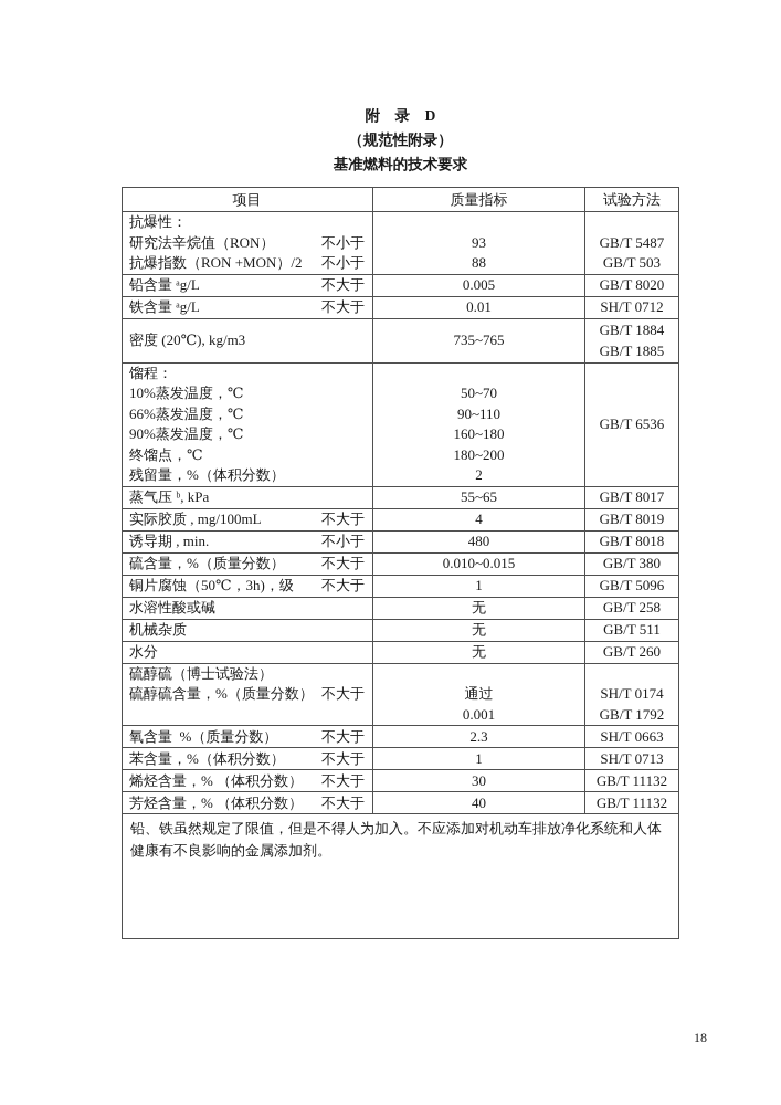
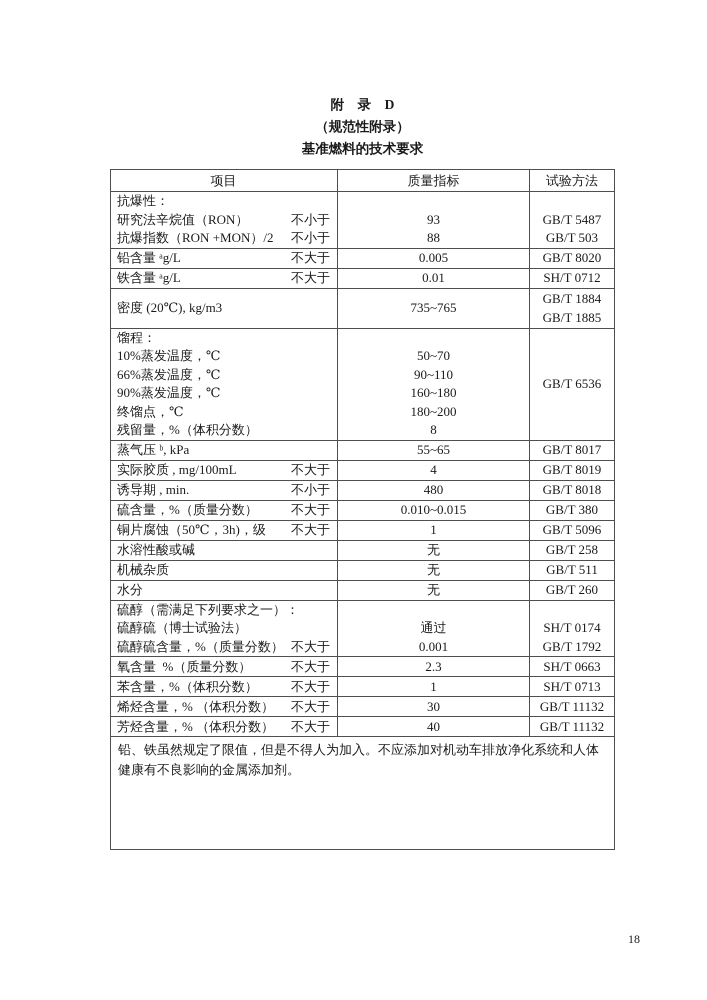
  附 录 D
  （规范性附录）
  基准燃料的技术要求
  项目
  质量指标
  试验方法
  抗爆性：
  研究法辛烷值（RON）
  不小于
  抗爆指数（RON +MON）/2
  不小于
  93
  88
  GB/T 5487
  GB/T 503
  铅含量 ᵃg/L
  不大于
  0.005
  GB/T 8020
  铁含量 ᵃg/L
  不大于
  0.01
  SH/T 0712
  密度 (20℃), kg/m3
  735~765
  GB/T 1884
  GB/T 1885
  馏程：
  10%蒸发温度，℃
  66%蒸发温度，℃
  90%蒸发温度，℃
  终馏点，℃
  残留量，%（体积分数）
  50~70
  90~110
  160~180
  180~200
- 2
+ 8
  GB/T 6536
  蒸气压 ᵇ, kPa
  55~65
  GB/T 8017
  实际胶质 , mg/100mL
  不大于
  4
  GB/T 8019
  诱导期 , min.
  不小于
  480
  GB/T 8018
  硫含量，%（质量分数）
  不大于
  0.010~0.015
  GB/T 380
  铜片腐蚀（50℃，3h)，级
  不大于
  1
  GB/T 5096
  水溶性酸或碱
  无
  GB/T 258
  机械杂质
  无
  GB/T 511
  水分
  无
  GB/T 260
+ 硫醇（需满足下列要求之一）：
  硫醇硫（博士试验法）
  硫醇硫含量，%（质量分数）
  不大于
  通过
  0.001
  SH/T 0174
  GB/T 1792
  氧含量 %（质量分数）
  不大于
  2.3
  SH/T 0663
  苯含量，%（体积分数）
  不大于
  1
  SH/T 0713
  烯烃含量，% （体积分数）
  不大于
  30
  GB/T 11132
  芳烃含量，% （体积分数）
  不大于
  40
  GB/T 11132
  铅、铁虽然规定了限值，但是不得人为加入。不应添加对机动车排放净化系统和人体健康有不良影响的金属添加剂。
  18
